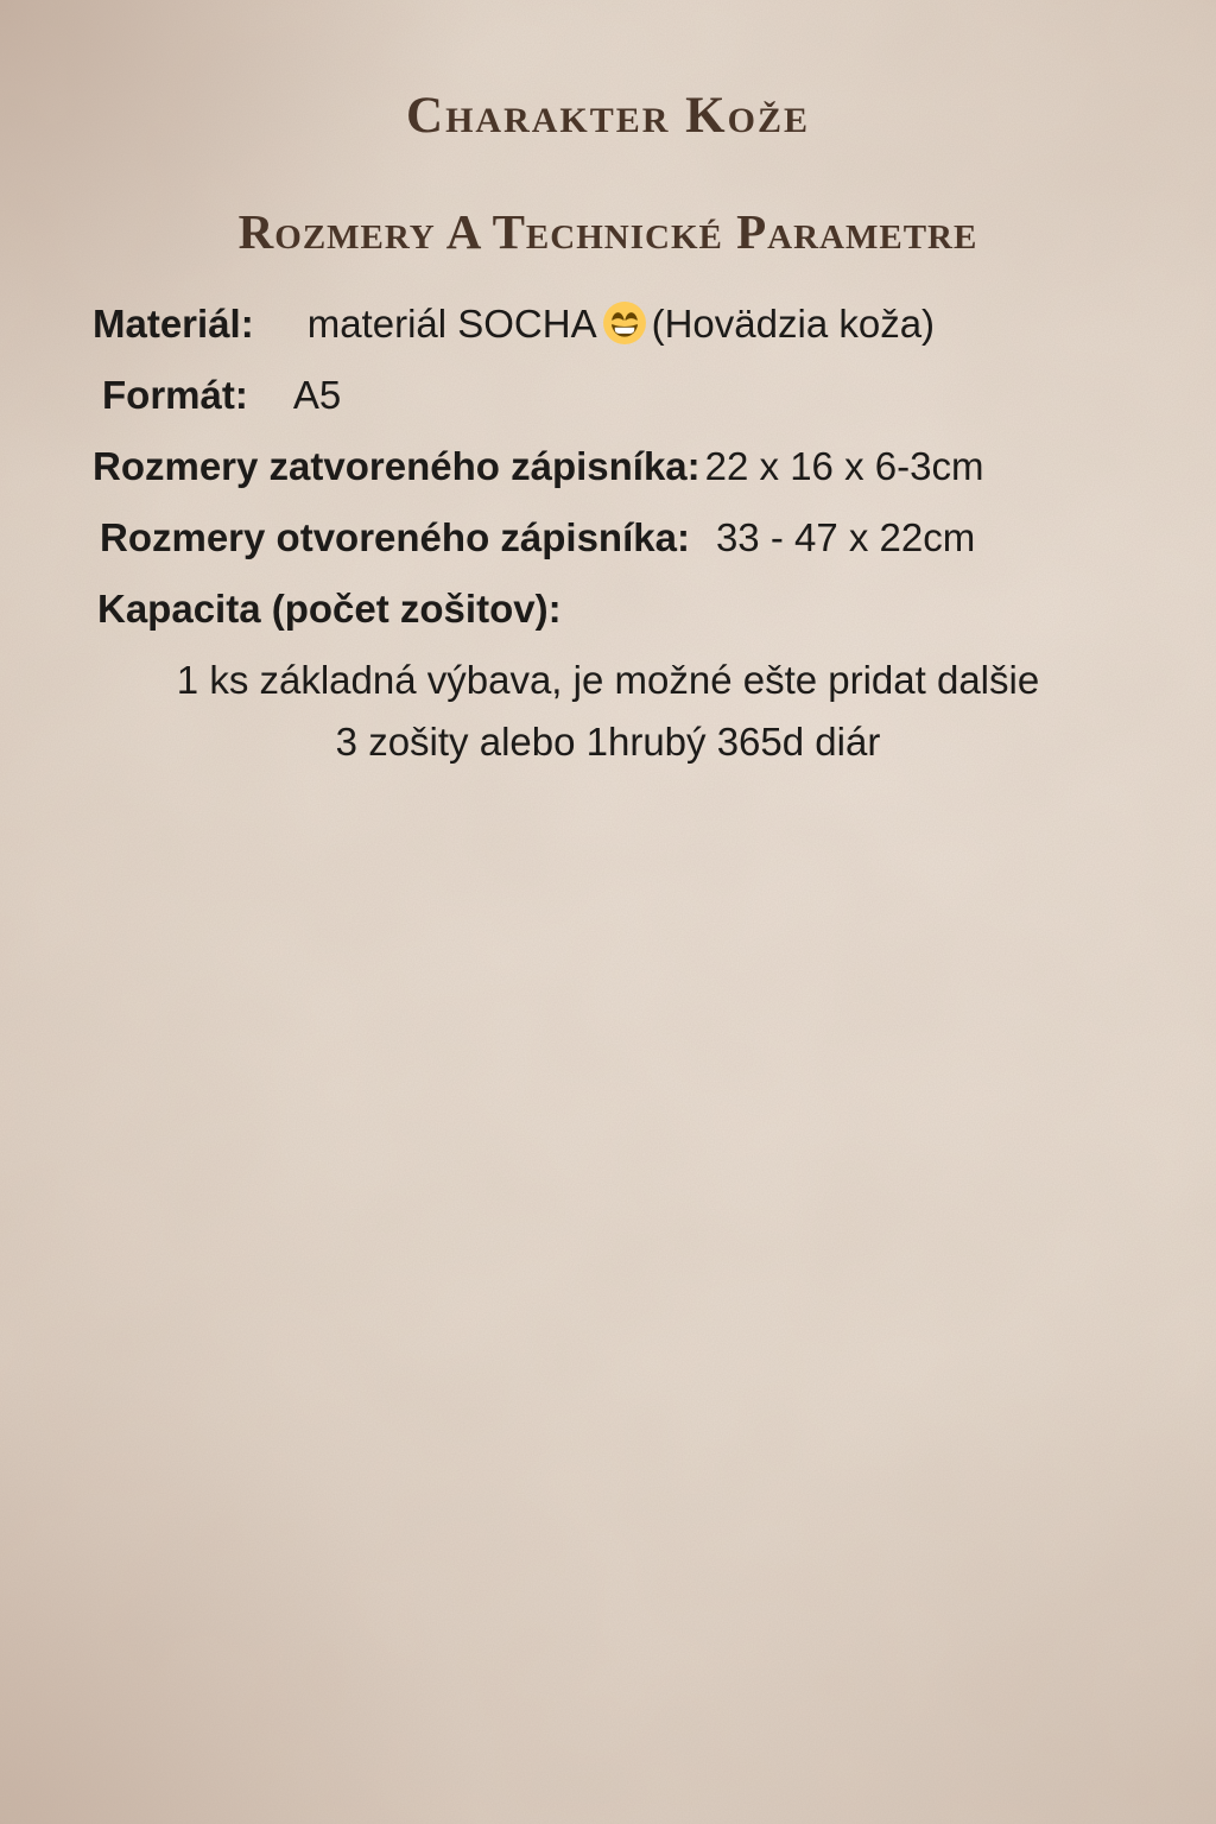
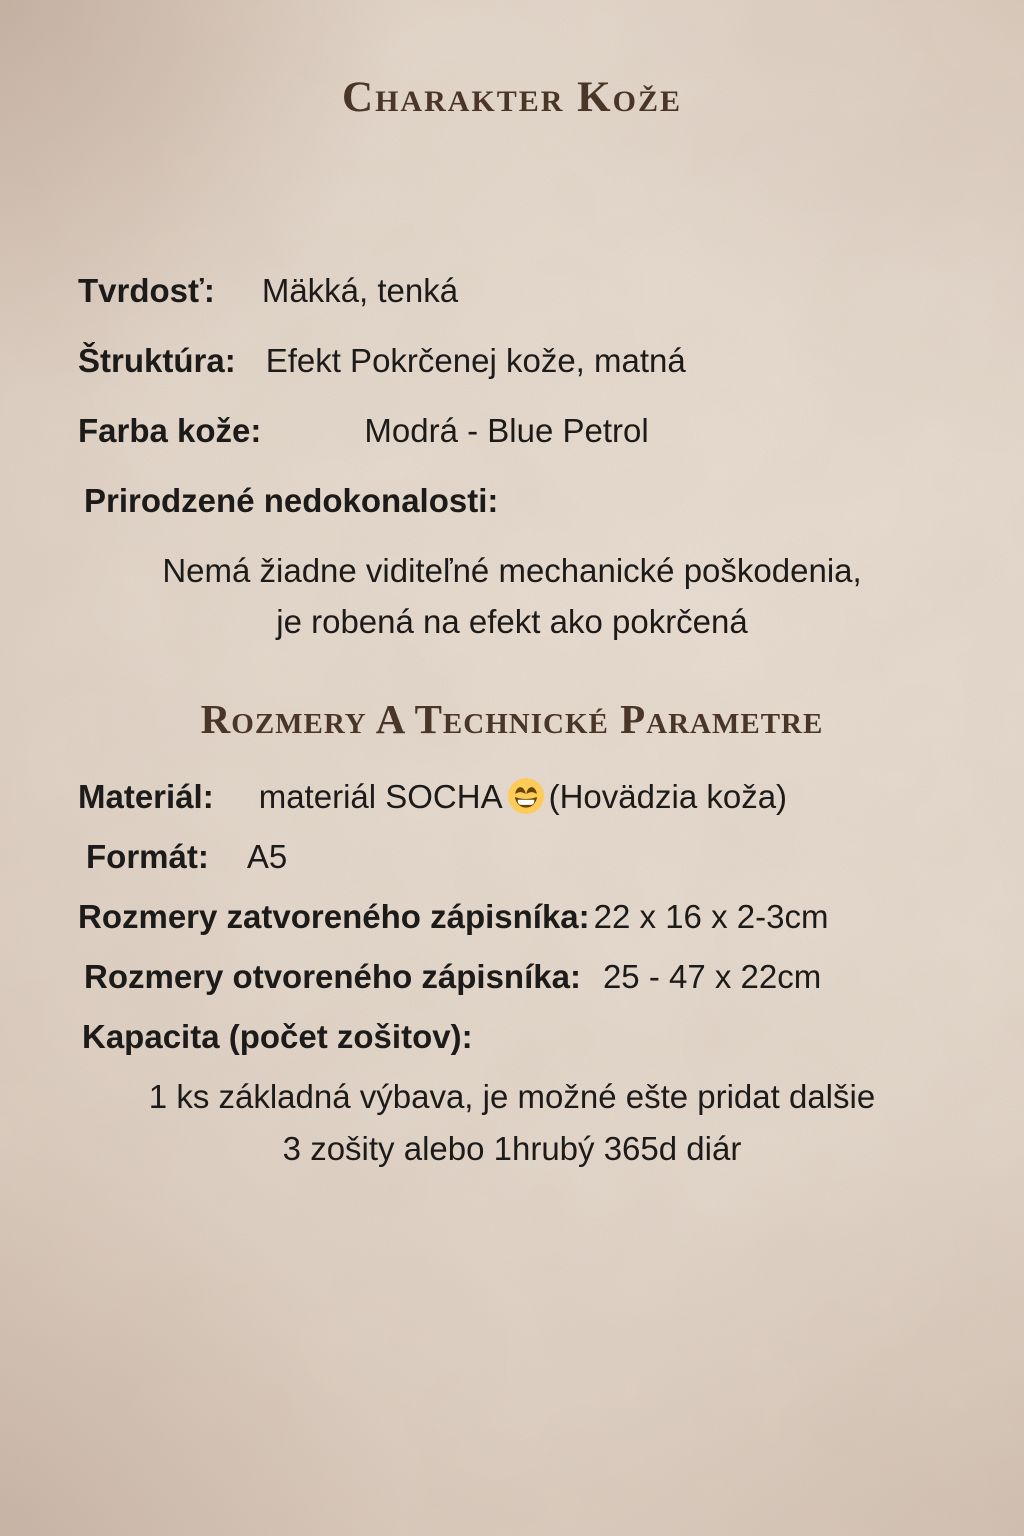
  Charakter Kože
+ Tvrdosť: Mäkká, tenká
+ Štruktúra: Efekt Pokrčenej kože, matná
+ Farba kože: Modrá - Blue Petrol
+ Prirodzené nedokonalosti:
+ Nemá žiadne viditeľné mechanické poškodenia,
+ je robená na efekt ako pokrčená
  Rozmery A Technické Parametre
  Materiál: materiál SOCHA (Hovädzia koža)
  Formát: A5
- Rozmery zatvoreného zápisníka:22 x 16 x 6-3cm
+ Rozmery zatvoreného zápisníka:22 x 16 x 2-3cm
- Rozmery otvoreného zápisníka: 33 - 47 x 22cm
+ Rozmery otvoreného zápisníka: 25 - 47 x 22cm
  Kapacita (počet zošitov):
  1 ks základná výbava, je možné ešte pridat dalšie
  3 zošity alebo 1hrubý 365d diár
